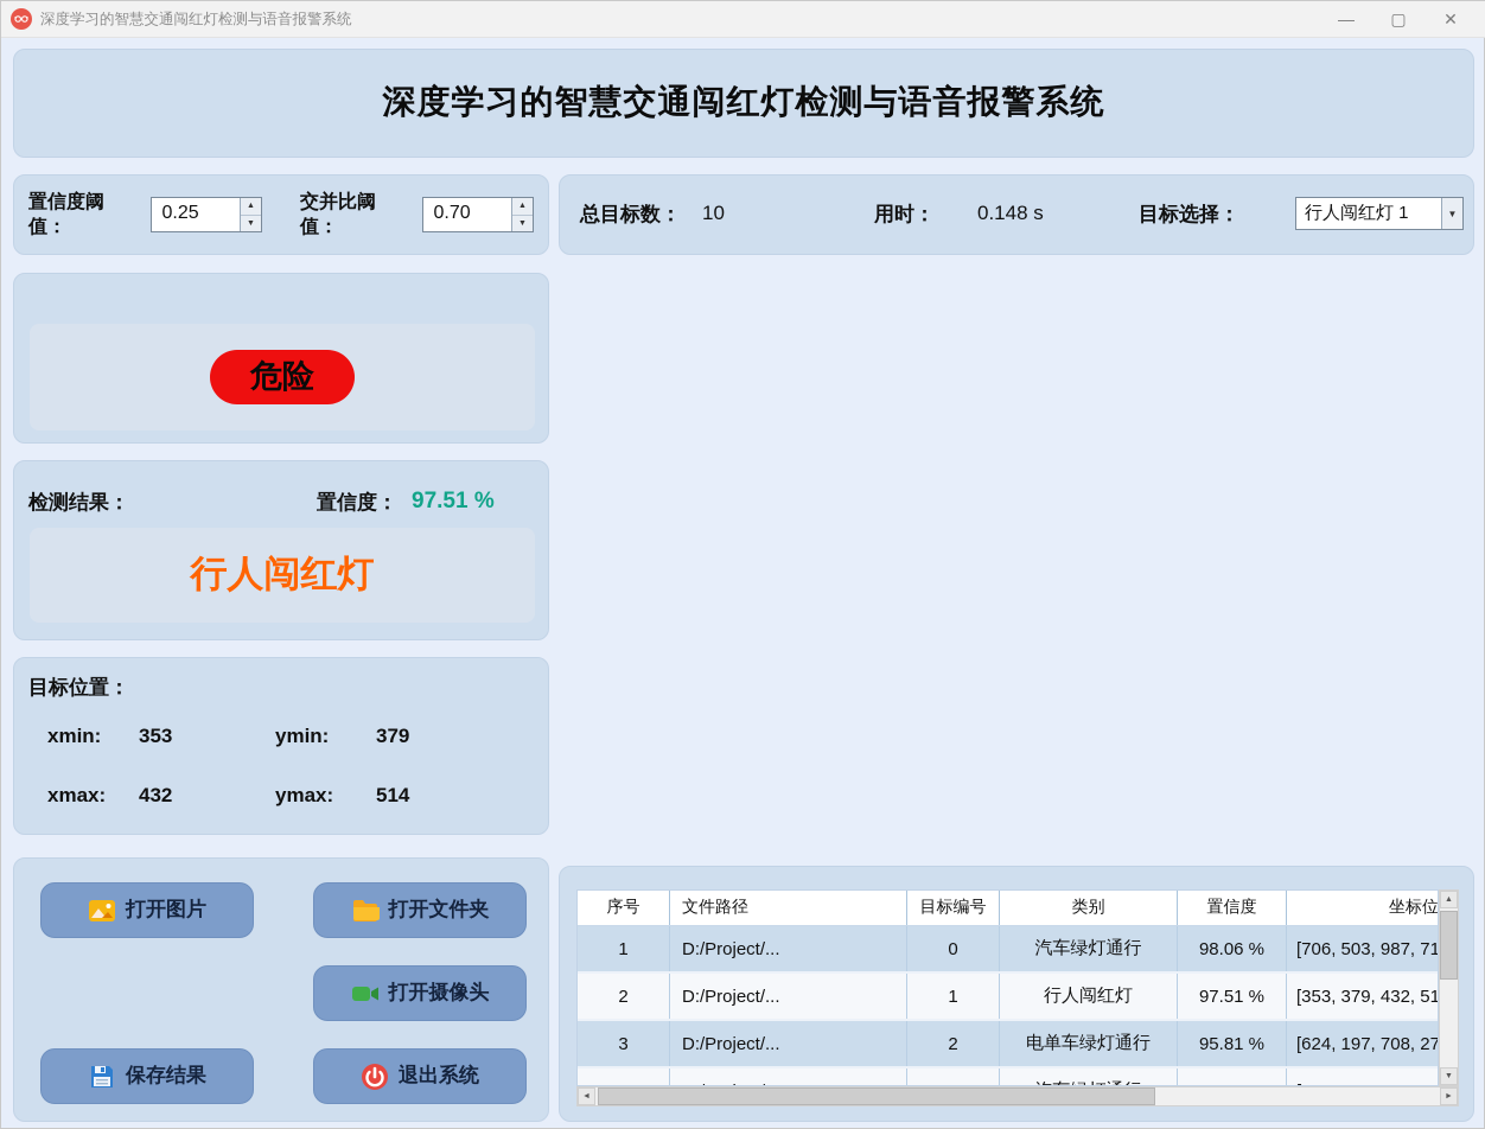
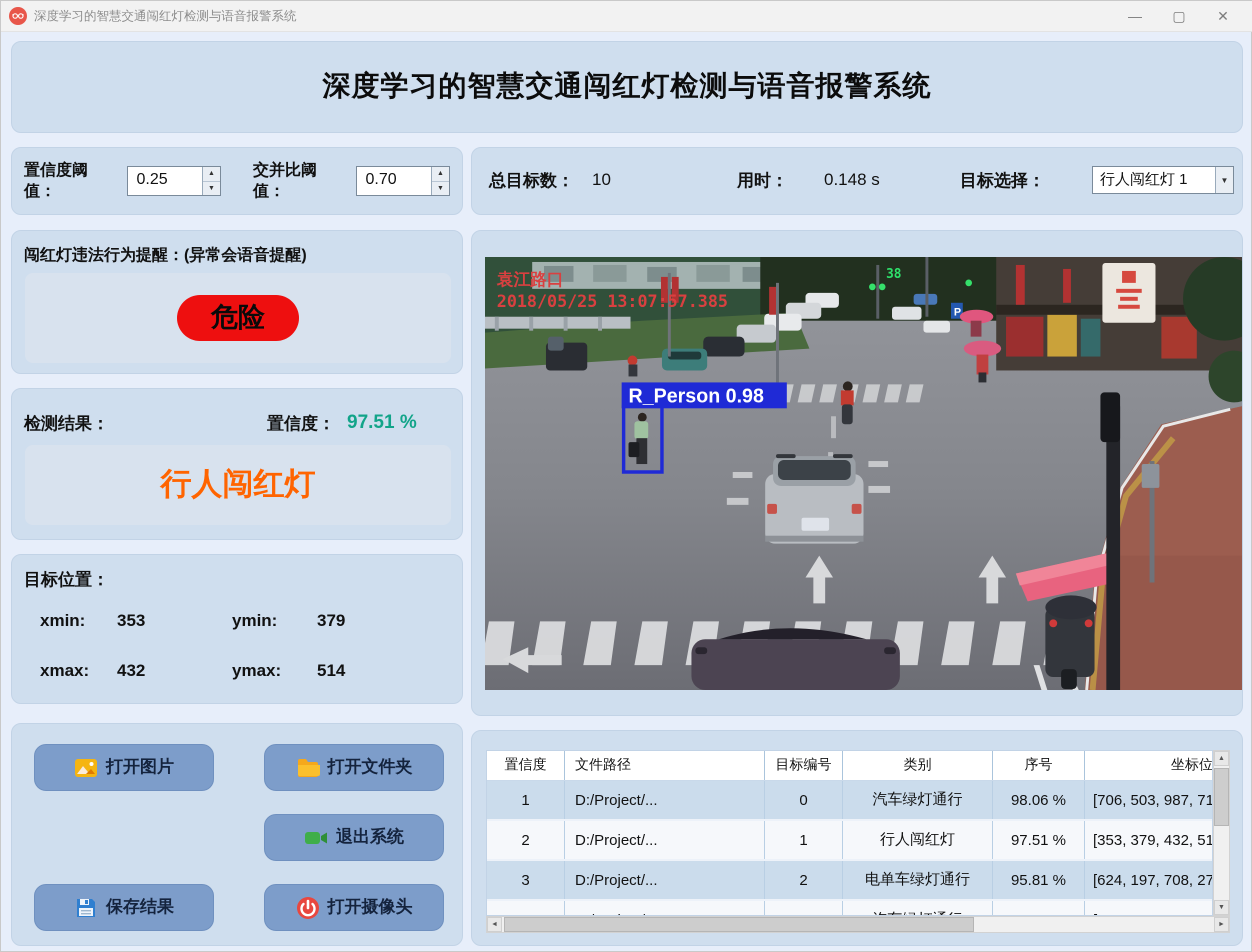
  深度学习的智慧交通闯红灯检测与语音报警系统
  —
  ▢
  ✕
  深度学习的智慧交通闯红灯检测与语音报警系统
  置信度阈值：
  0.25
  交并比阈值：
  0.70
  总目标数：
  10
  用时：
  0.148 s
  目标选择：
  行人闯红灯 1
  ▼
+ 闯红灯违法行为提醒：(异常会语音提醒)
  危险
  检测结果：
  置信度：
  97.51 %
  行人闯红灯
  目标位置：
  xmin:
  353
  ymin:
  379
  xmax:
  432
  ymax:
  514
  打开图片
  打开文件夹
- 打开摄像头
+ 退出系统
  保存结果
- 退出系统
+ 打开摄像头
+ P
+ 38
+ R_Person 0.98
+ 袁江路口
+ 2018/05/25 13:07:57.385
- 序号
+ 置信度
  文件路径
  目标编号
  类别
- 置信度
+ 序号
  坐标位
  1
  D:/Project/...
  0
  汽车绿灯通行
  98.06 %
  [706, 503, 987, 71
  2
  D:/Project/...
  1
  行人闯红灯
  97.51 %
  [353, 379, 432, 51
  3
  D:/Project/...
  2
  电单车绿灯通行
  95.81 %
  [624, 197, 708, 27
